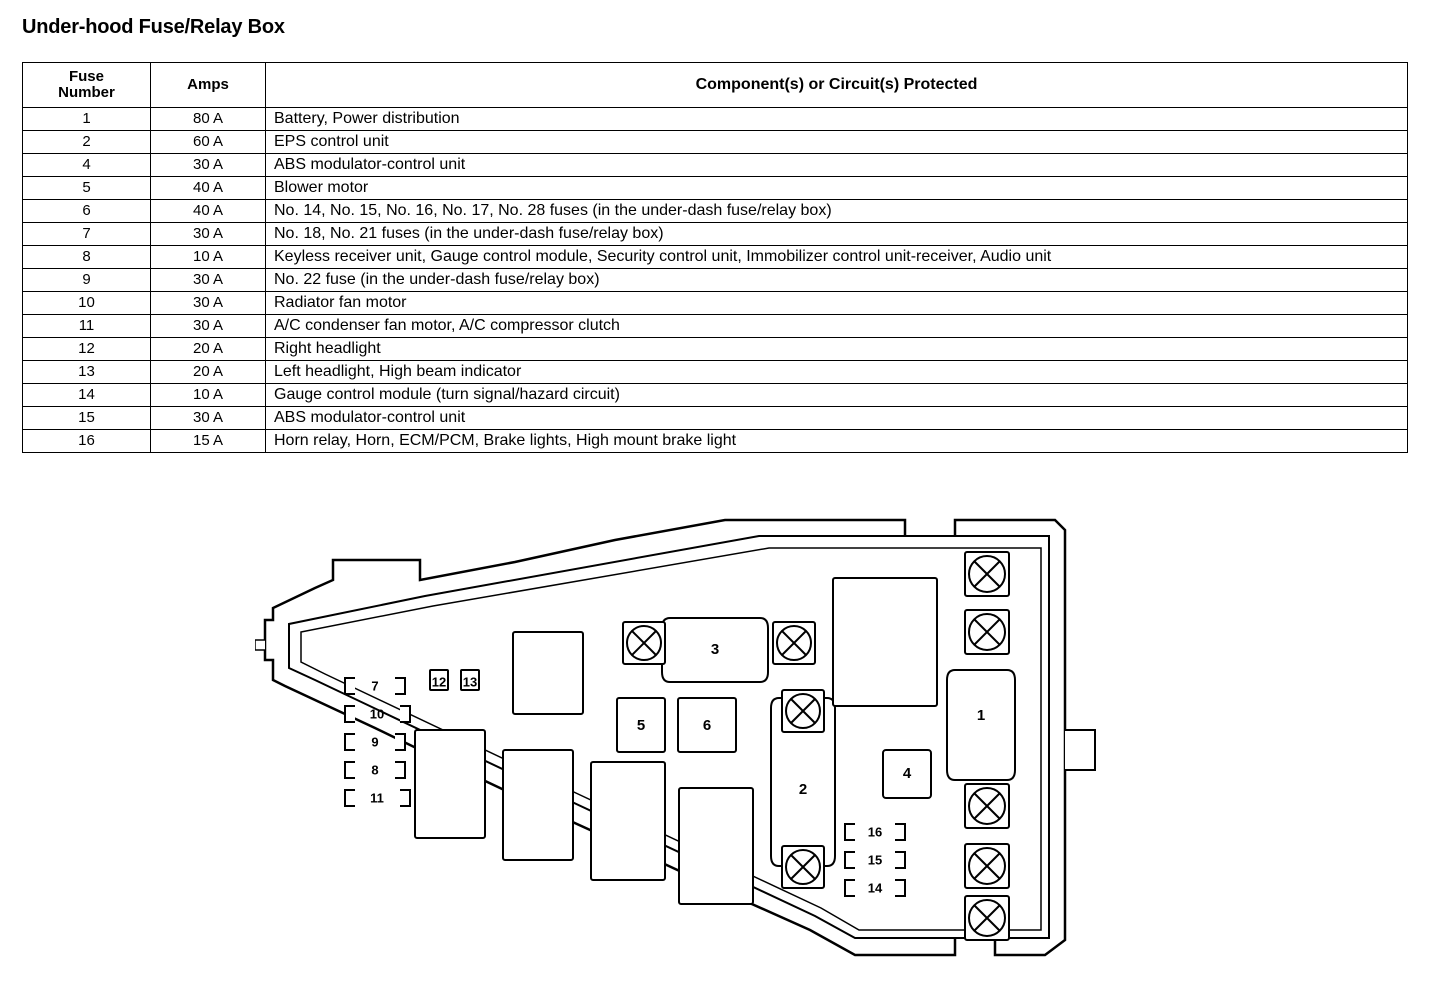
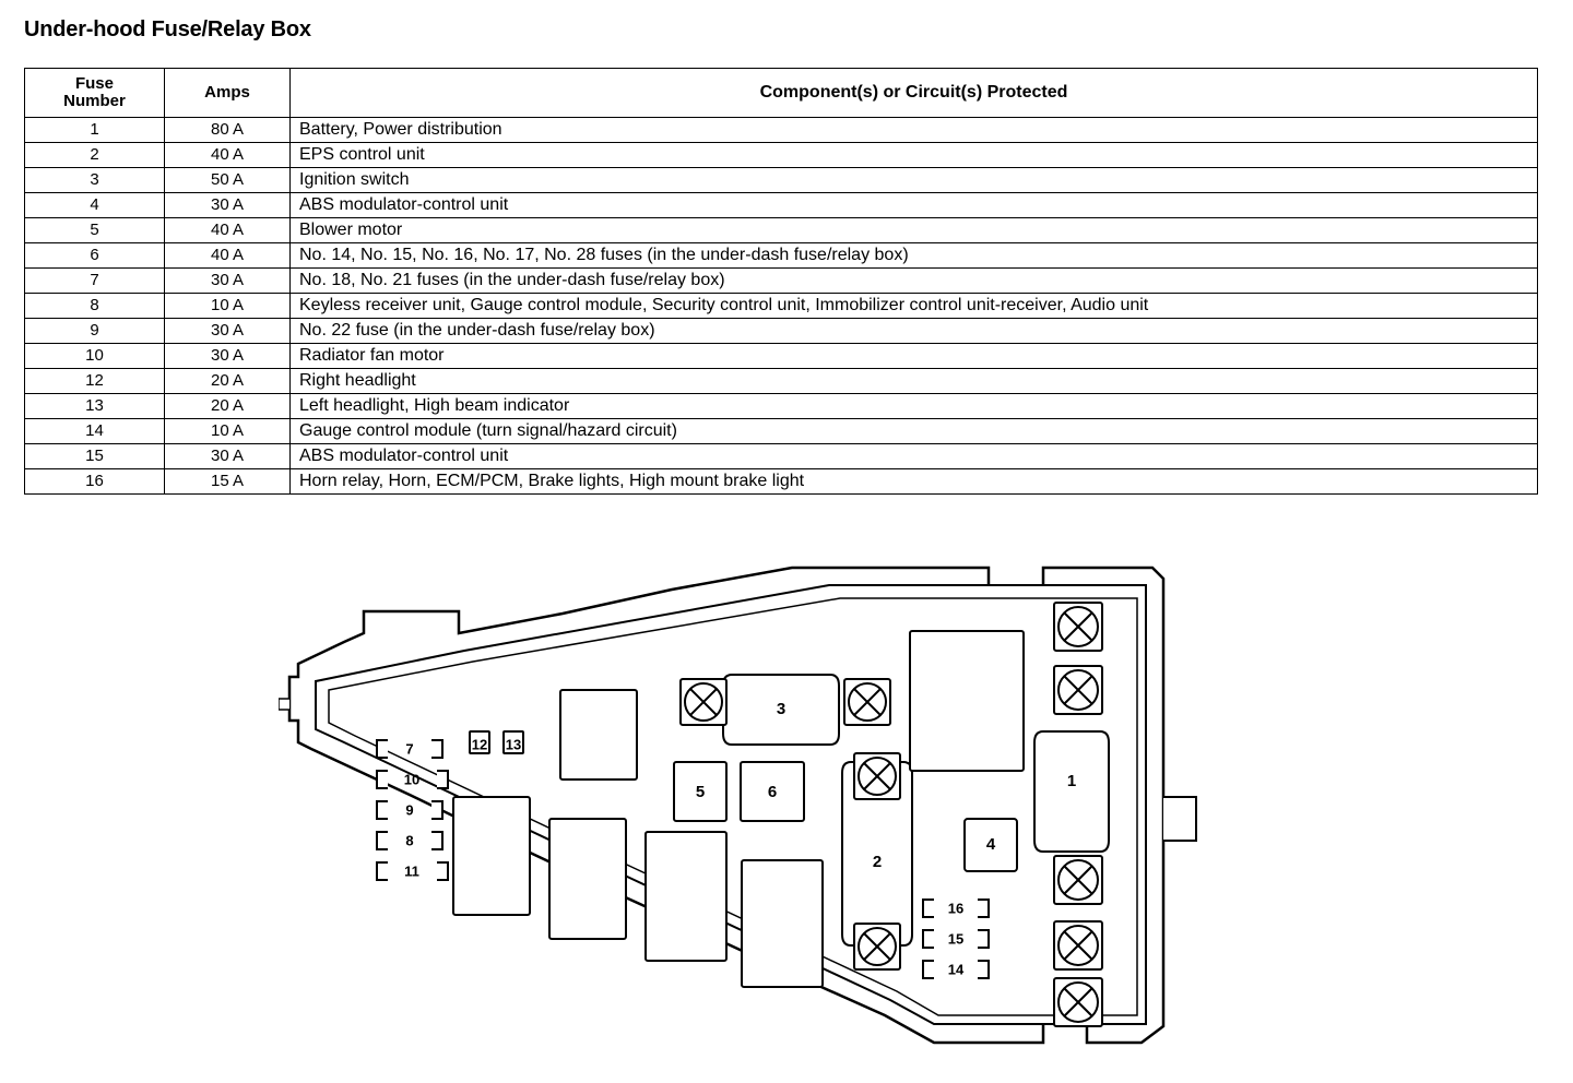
  Under-hood Fuse/Relay Box
  Fuse Number	Amps	Component(s) or Circuit(s) Protected
  1	80 A	Battery, Power distribution
- 2	60 A	EPS control unit
+ 2	40 A	EPS control unit
+ 3	50 A	Ignition switch
  4	30 A	ABS modulator-control unit
  5	40 A	Blower motor
  6	40 A	No. 14, No. 15, No. 16, No. 17, No. 28 fuses (in the under-dash fuse/relay box)
  7	30 A	No. 18, No. 21 fuses (in the under-dash fuse/relay box)
  8	10 A	Keyless receiver unit, Gauge control module, Security control unit, Immobilizer control unit-receiver, Audio unit
  9	30 A	No. 22 fuse (in the under-dash fuse/relay box)
  10	30 A	Radiator fan motor
- 11	30 A	A/C condenser fan motor, A/C compressor clutch
  12	20 A	Right headlight
  13	20 A	Left headlight, High beam indicator
  14	10 A	Gauge control module (turn signal/hazard circuit)
  15	30 A	ABS modulator-control unit
  16	15 A	Horn relay, Horn, ECM/PCM, Brake lights, High mount brake light
  3
  1
  2
  4
  5
  6
  7
  10
  9
  8
  11
  12
  13
  16
  15
  14
